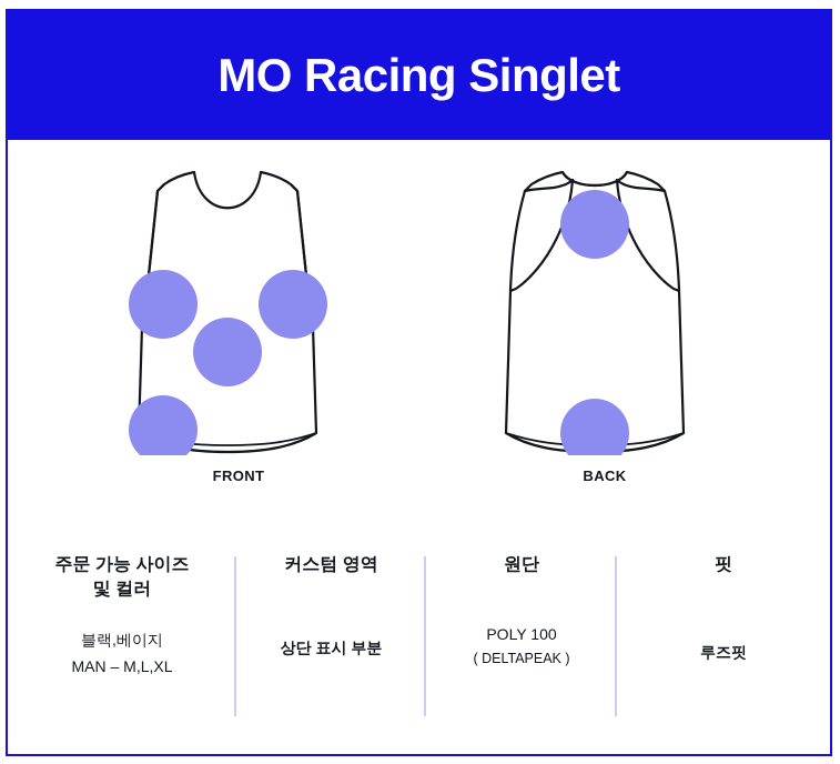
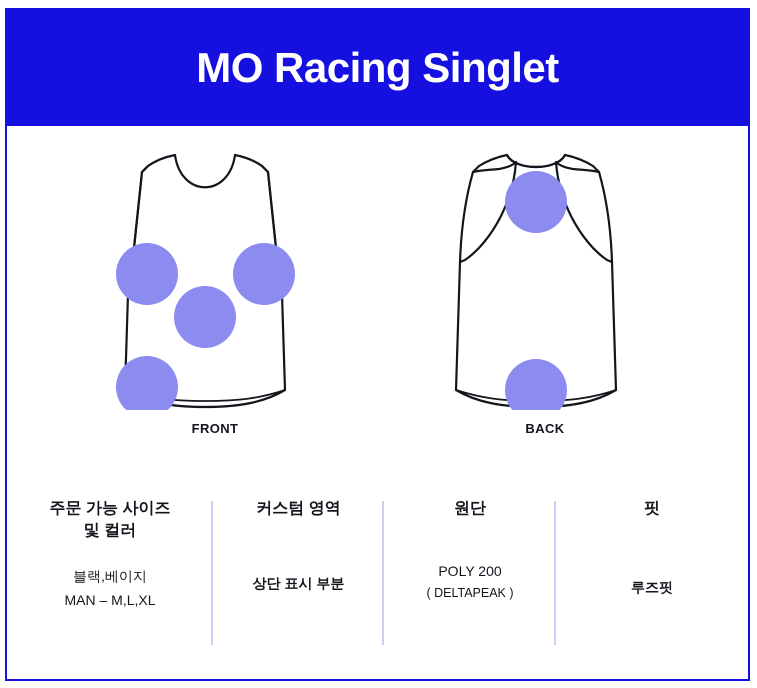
  MO Racing Singlet
  FRONT
  BACK
  주문 가능 사이즈
  및 컬러
  블랙,베이지
  MAN – M,L,XL
  커스텀 영역
  상단 표시 부분
  원단
- POLY 100
+ POLY 200
  ( DELTAPEAK )
  핏
  루즈핏
